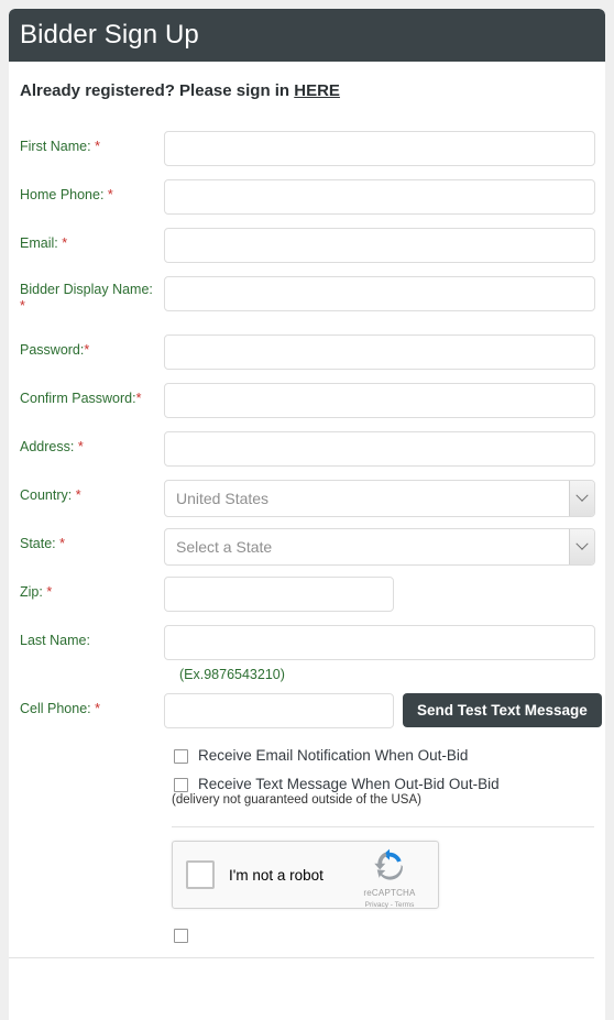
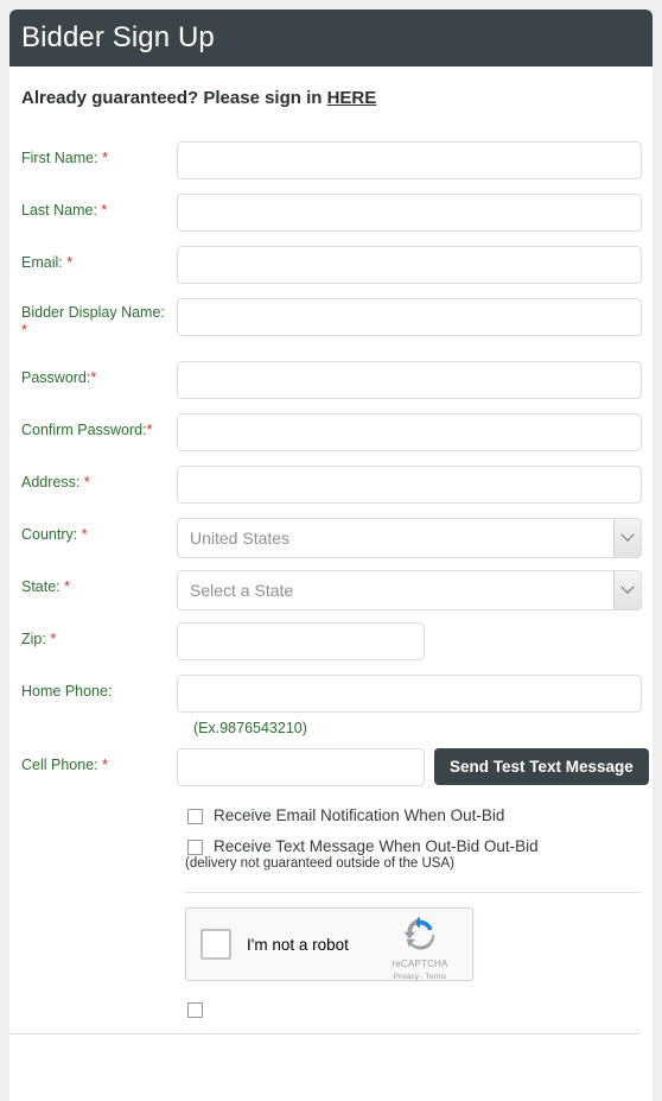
  Bidder Sign Up
- Already registered? Please sign in HERE
+ Already guaranteed? Please sign in HERE
  First Name: *
- Home Phone: *
+ Last Name: *
  Email: *
  Bidder Display Name: *
  Password:*
  Confirm Password:*
  Address: *
  Country: *
  United States
  State: *
  Select a State
  Zip: *
- Last Name:
+ Home Phone:
  (Ex.9876543210)
  Cell Phone: *
  Send Test Text Message
  Receive Email Notification When Out-Bid
  Receive Text Message When Out-Bid Out-Bid
  (delivery not guaranteed outside of the USA)
  I'm not a robot
  reCAPTCHA
